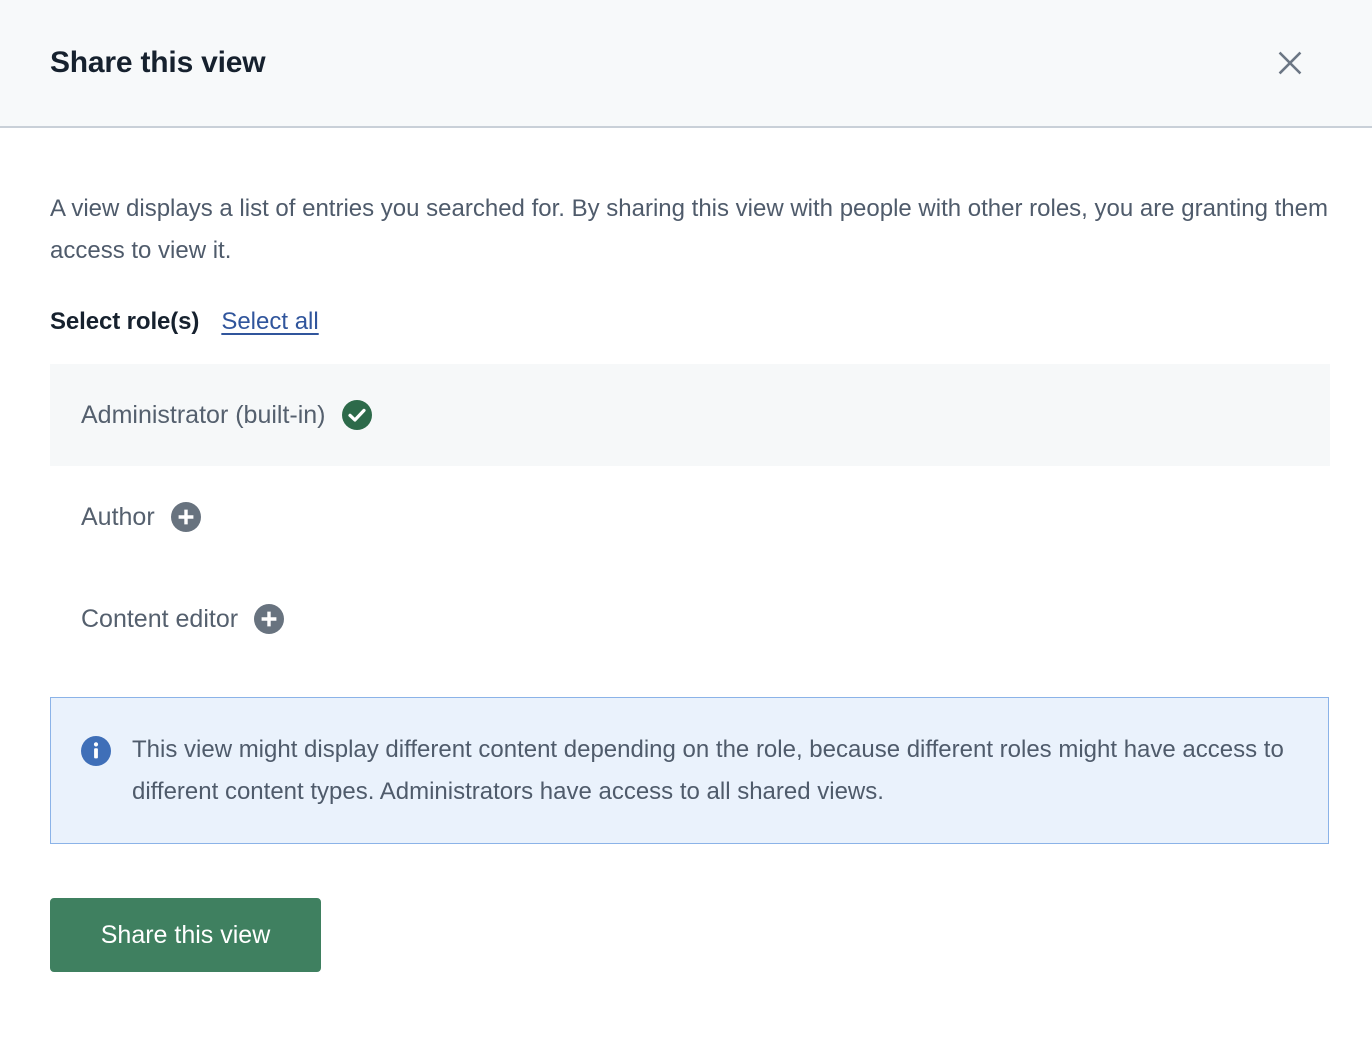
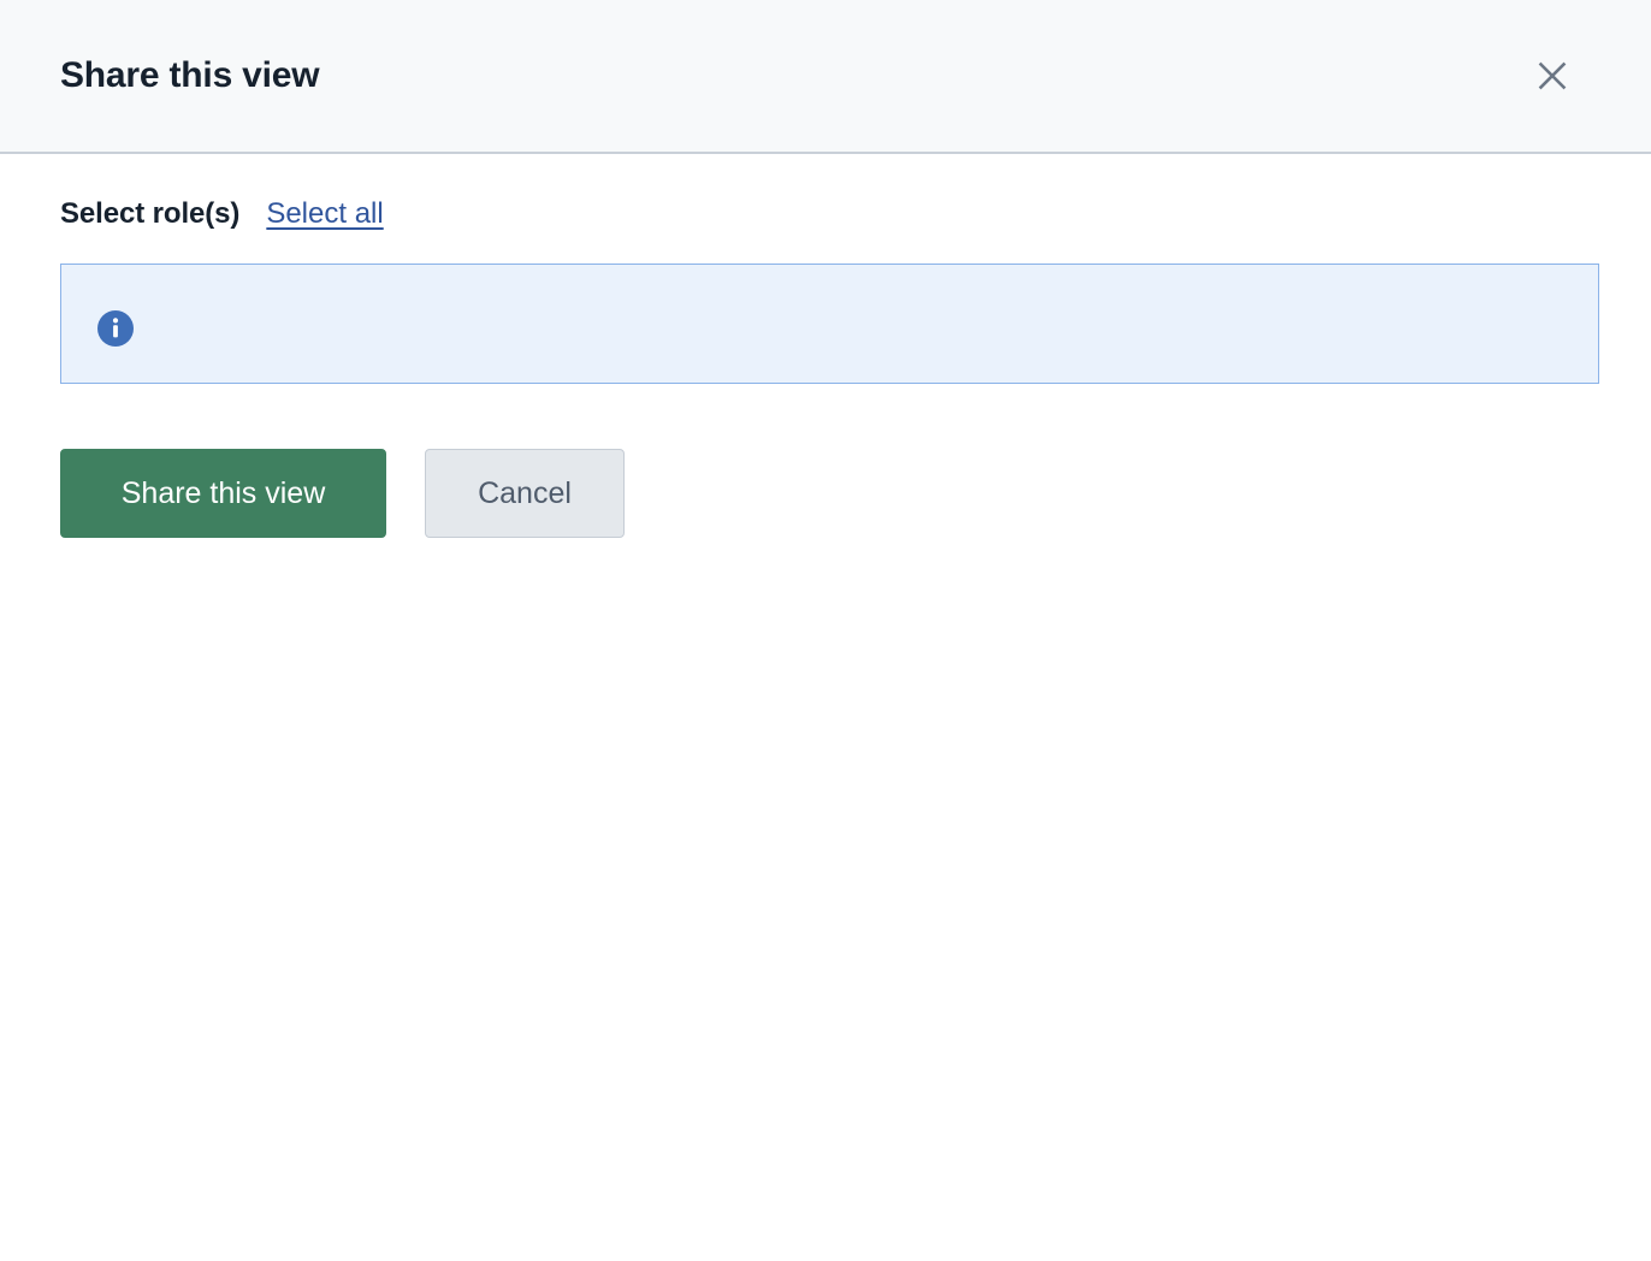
  Share this view
- A view displays a list of entries you searched for. By sharing this view with people with other roles, you are granting them access to view it.
  Select role(s)
  Select all
- Administrator (built-in)
- Author
- Content editor
- This view might display different content depending on the role, because different roles might have access to different content types. Administrators have access to all shared views.
  Share this view
+ Cancel
